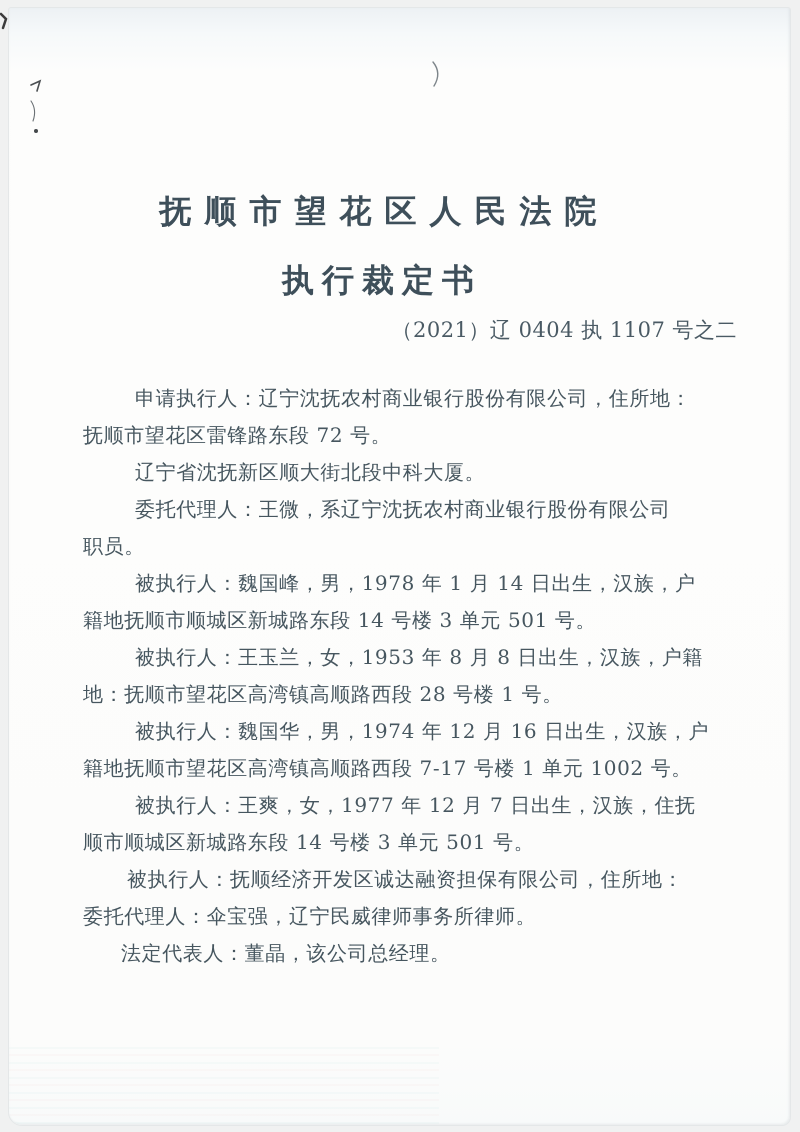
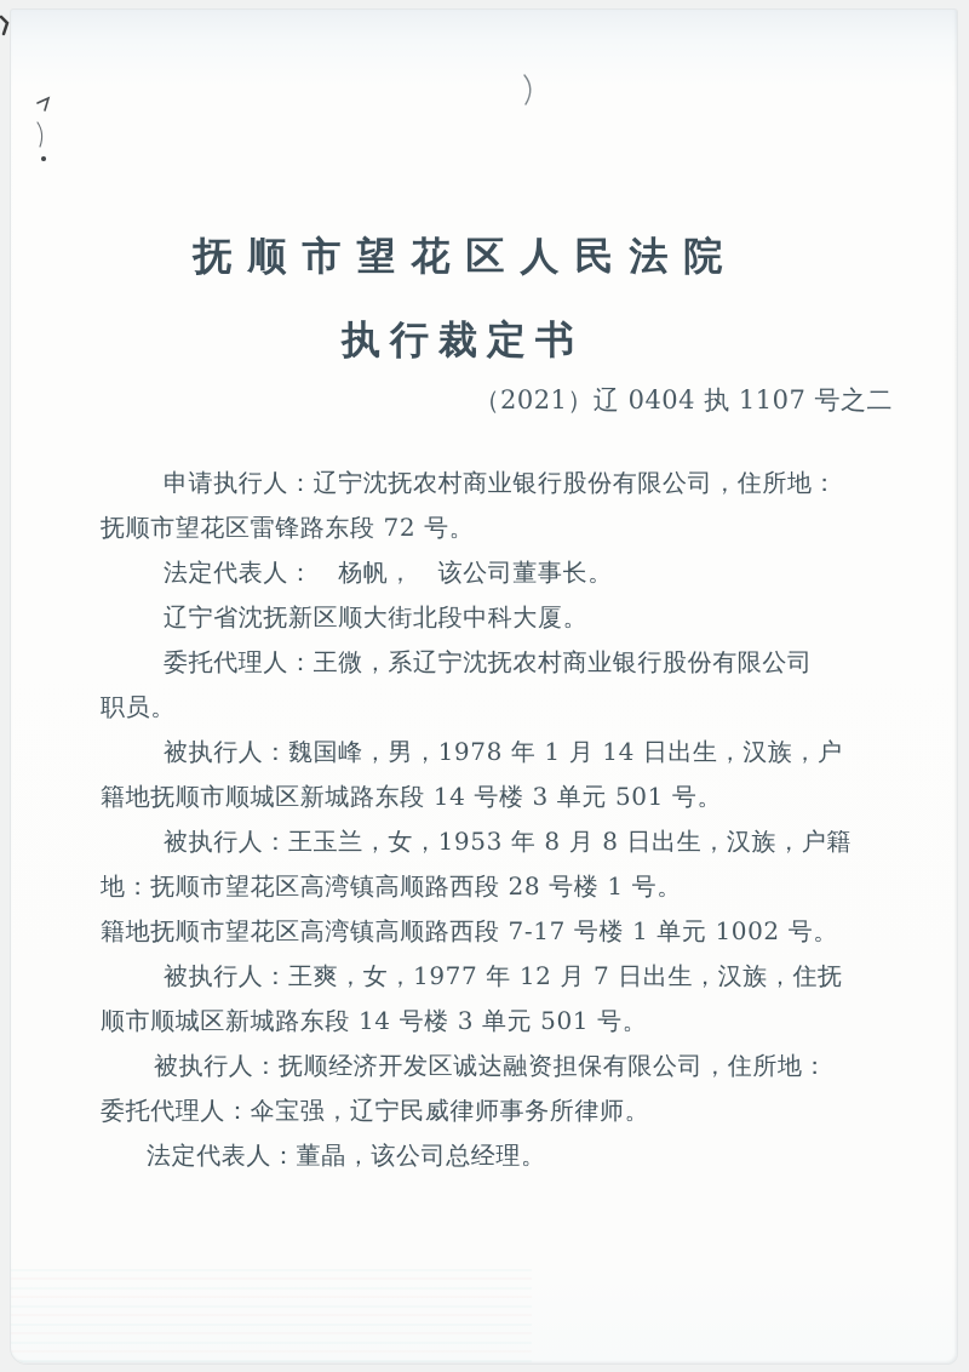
  抚顺市望花区人民法院
  执行裁定书
  （2021）辽 0404 执 1107 号之二
  申请执行人：辽宁沈抚农村商业银行股份有限公司，住所地：
  抚顺市望花区雷锋路东段 72 号。
+ 法定代表人： 杨帆， 该公司董事长。
  辽宁省沈抚新区顺大街北段中科大厦。
  委托代理人：王微，系辽宁沈抚农村商业银行股份有限公司
  职员。
  被执行人：魏国峰，男，1978 年 1 月 14 日出生，汉族，户
  籍地抚顺市顺城区新城路东段 14 号楼 3 单元 501 号。
  被执行人：王玉兰，女，1953 年 8 月 8 日出生，汉族，户籍
  地：抚顺市望花区高湾镇高顺路西段 28 号楼 1 号。
- 被执行人：魏国华，男，1974 年 12 月 16 日出生，汉族，户
  籍地抚顺市望花区高湾镇高顺路西段 7-17 号楼 1 单元 1002 号。
  被执行人：王爽，女，1977 年 12 月 7 日出生，汉族，住抚
  顺市顺城区新城路东段 14 号楼 3 单元 501 号。
  被执行人：抚顺经济开发区诚达融资担保有限公司，住所地：
  委托代理人：伞宝强，辽宁民威律师事务所律师。
  法定代表人：董晶，该公司总经理。
